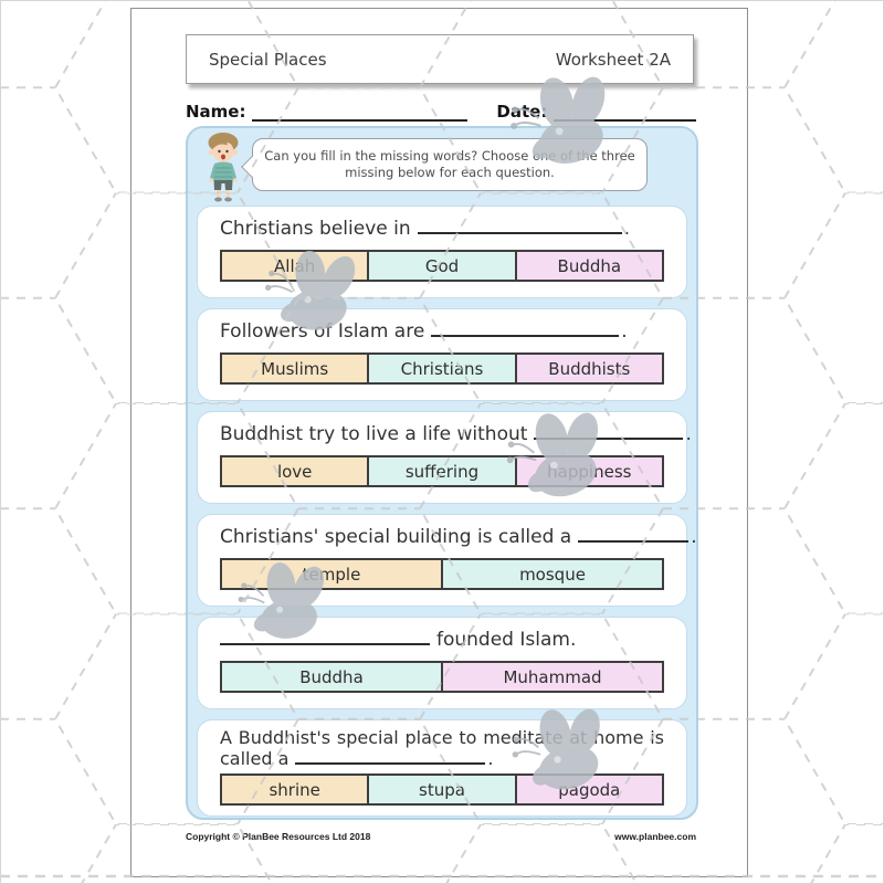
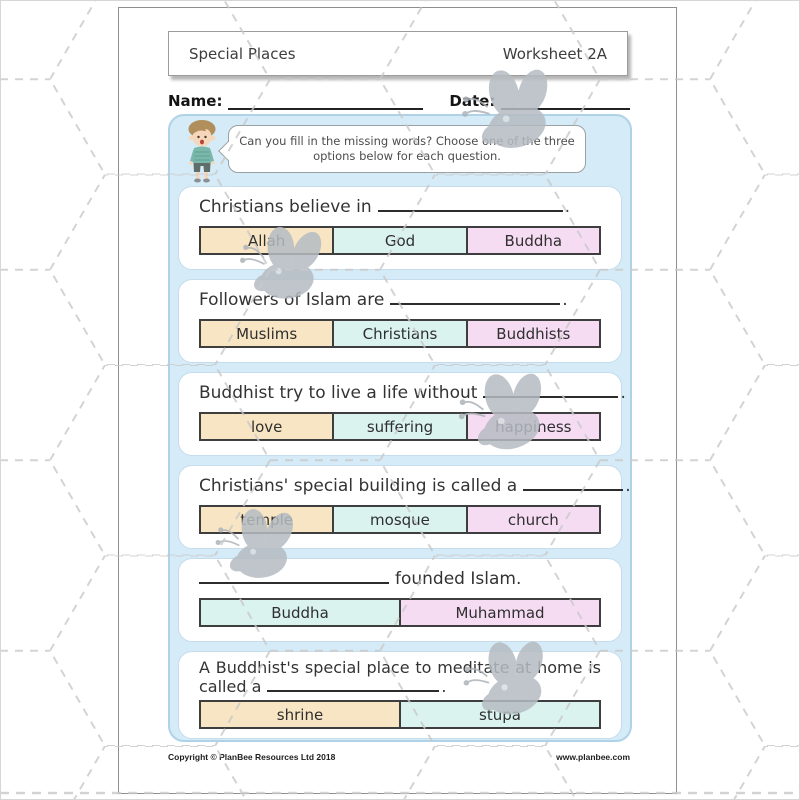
  Special Places
  Worksheet 2A
  Name:
  Date:
  Can you fill in the missing words? Choose one of the three
- missing below for each question.
+ options below for each question.
  Christians believe in .
  Allah
  God
  Buddha
  Followers of Islam are .
  Muslims
  Christians
  Buddhists
  Buddhist try to live a life without .
  love
  suffering
  happiness
  Christians' special building is called a .
  temple
  mosque
+ church
  founded Islam.
  Buddha
  Muhammad
  A Buddhist's special place to meditate at home is
  called a .
  shrine
  stupa
- pagoda
  Copyright © PlanBee Resources Ltd 2018
  www.planbee.com
